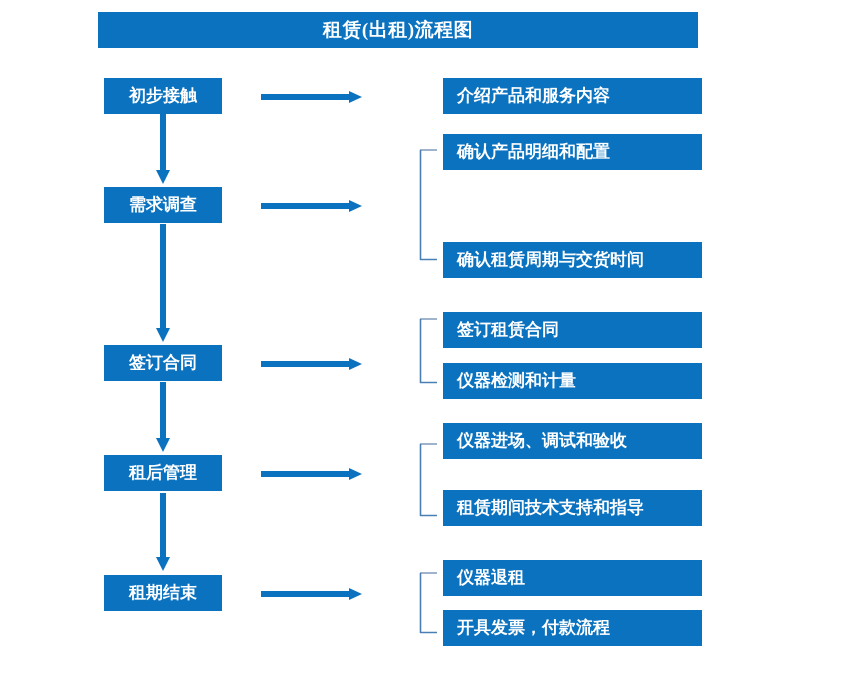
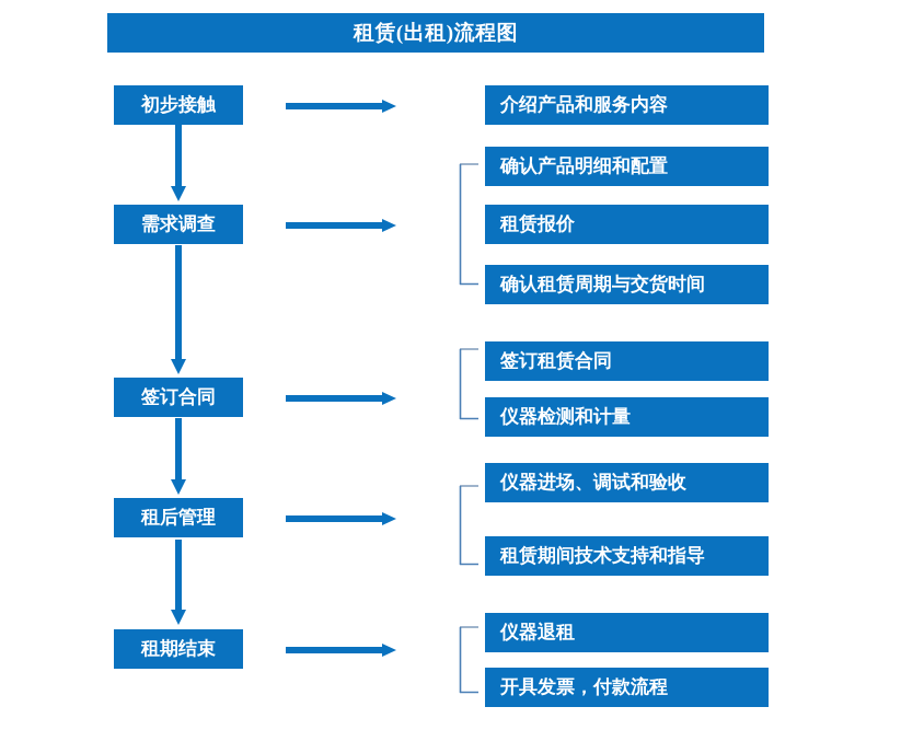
  租赁(出租)流程图
  初步接触
  需求调查
  签订合同
  租后管理
  租期结束
  介绍产品和服务内容
  确认产品明细和配置
+ 租赁报价
  确认租赁周期与交货时间
  签订租赁合同
  仪器检测和计量
  仪器进场、调试和验收
  租赁期间技术支持和指导
  仪器退租
  开具发票，付款流程
